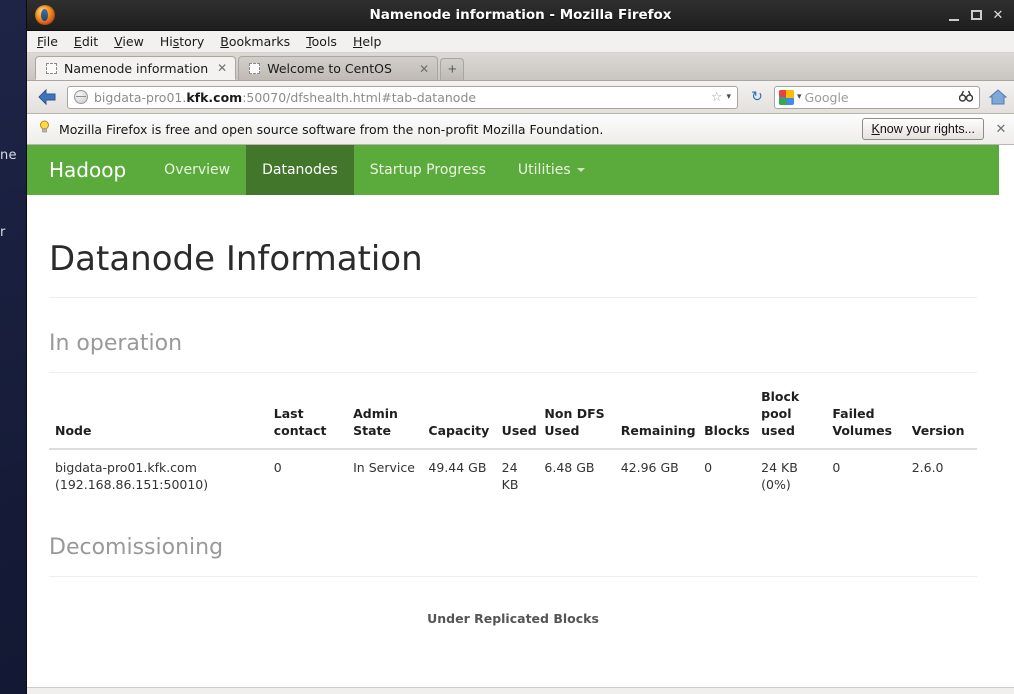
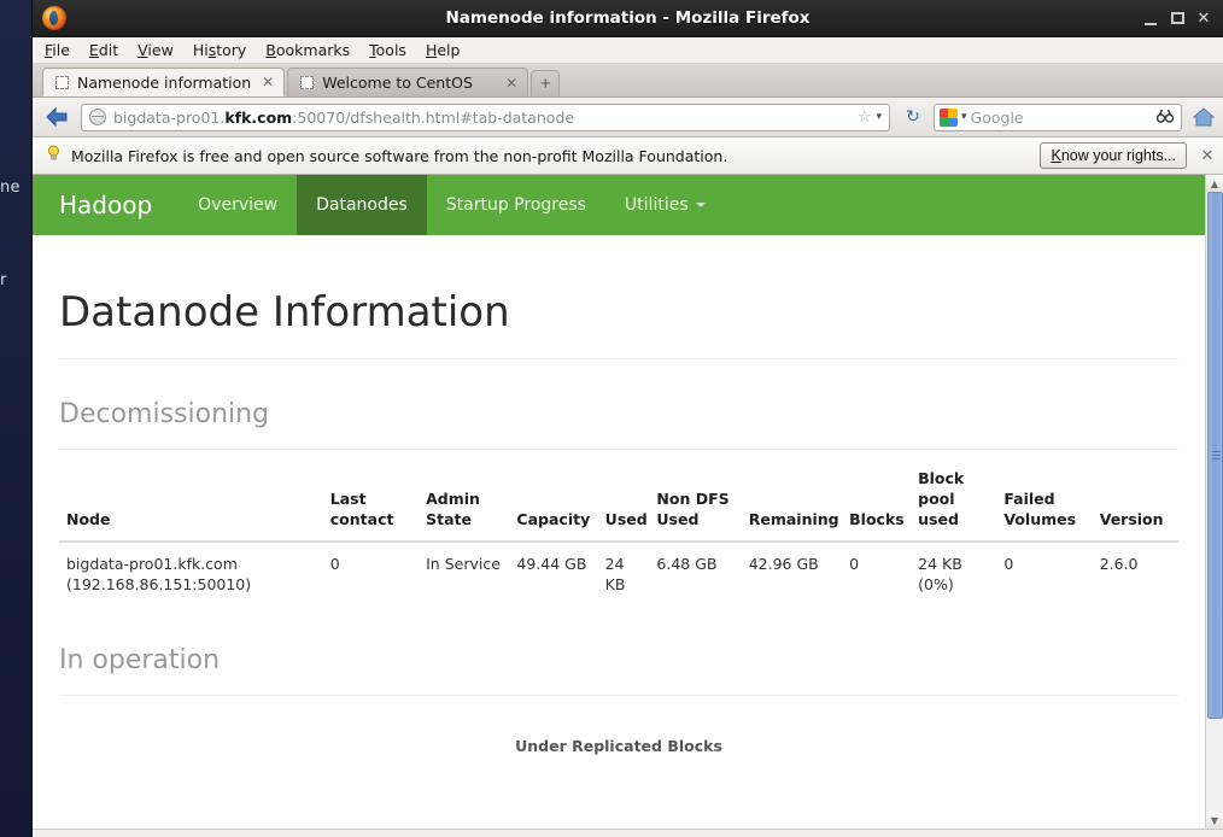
  ne
  r
  Namenode information - Mozilla Firefox
  ✕
  File
  Edit
  View
  History
  Bookmarks
  Tools
  Help
  Namenode information
  ✕
  Welcome to CentOS
  ✕
  ＋
  bigdata-pro01.kfk.com:50070/dfshealth.html#tab-datanode
  ☆
  ▾
  ↻
  ▾
  Google
  Mozilla Firefox is free and open source software from the non-profit Mozilla Foundation.
  Know your rights...
  ✕
  Hadoop
  Overview
  Datanodes
  Startup Progress
  Utilities
  Datanode Information
- In operation
+ Decomissioning
  Node	Last contact	Admin State	Capacity	Used	Non DFS Used	Remaining	Blocks	Block pool used	Failed Volumes	Version
  bigdata-pro01.kfk.com (192.168.86.151:50010)	0	In Service	49.44 GB	24 KB	6.48 GB	42.96 GB	0	24 KB (0%)	0	2.6.0
- Decomissioning
+ In operation
  Under Replicated Blocks
+ ▲
+ ▼
